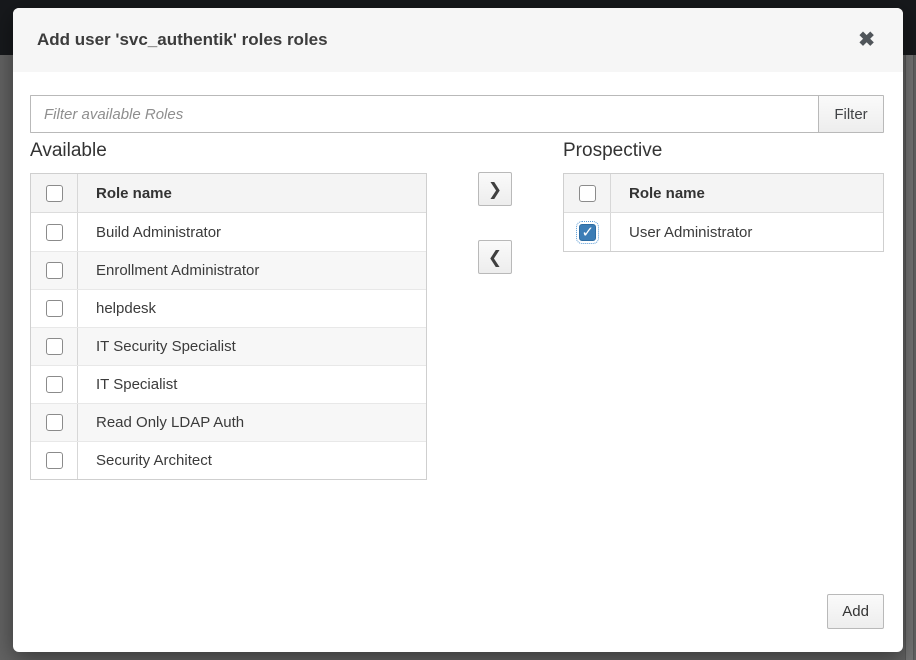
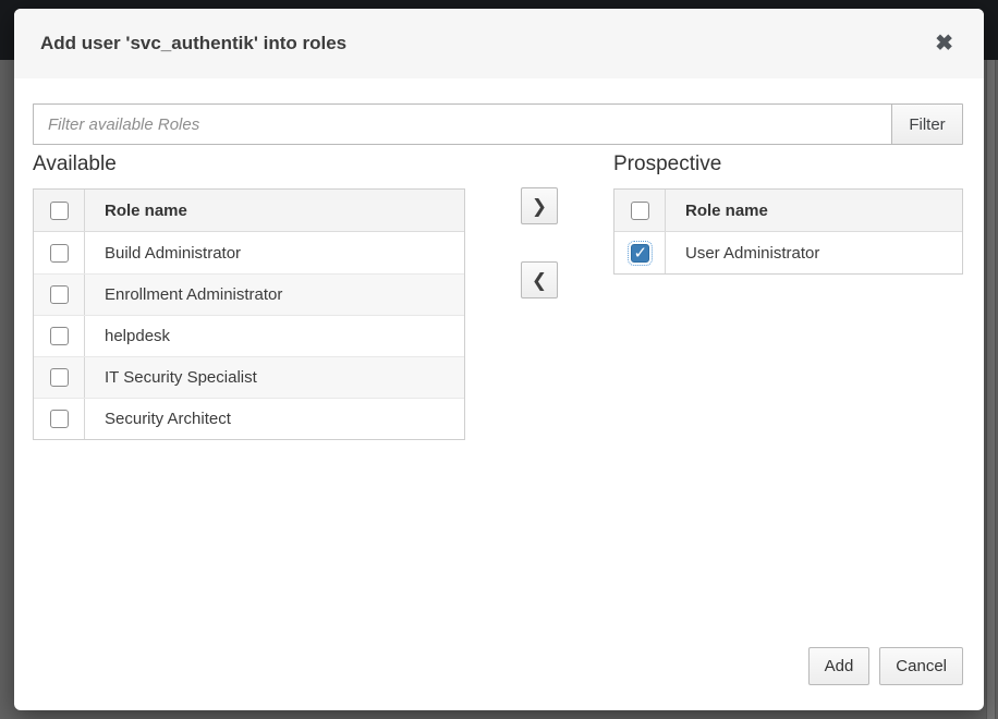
- Add user 'svc_authentik' roles roles
+ Add user 'svc_authentik' into roles
  ✖
  Filter available Roles
  Filter
  Available
  Prospective
  Role name
  Build Administrator
  Enrollment Administrator
  helpdesk
  IT Security Specialist
- IT Specialist
- Read Only LDAP Auth
  Security Architect
  ❯
  ❮
  Role name
  User Administrator
  Add
+ Cancel
